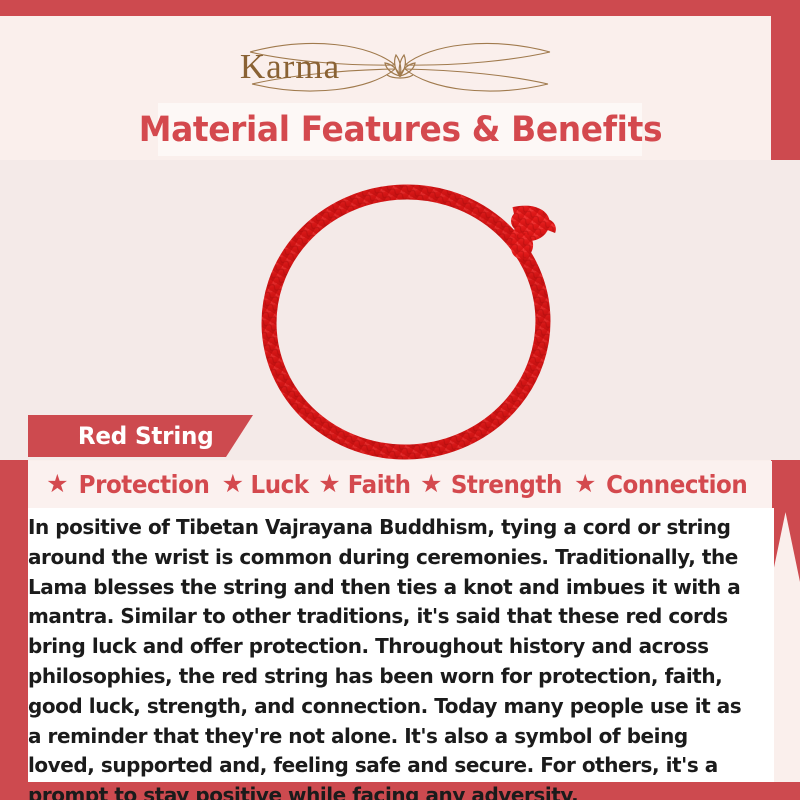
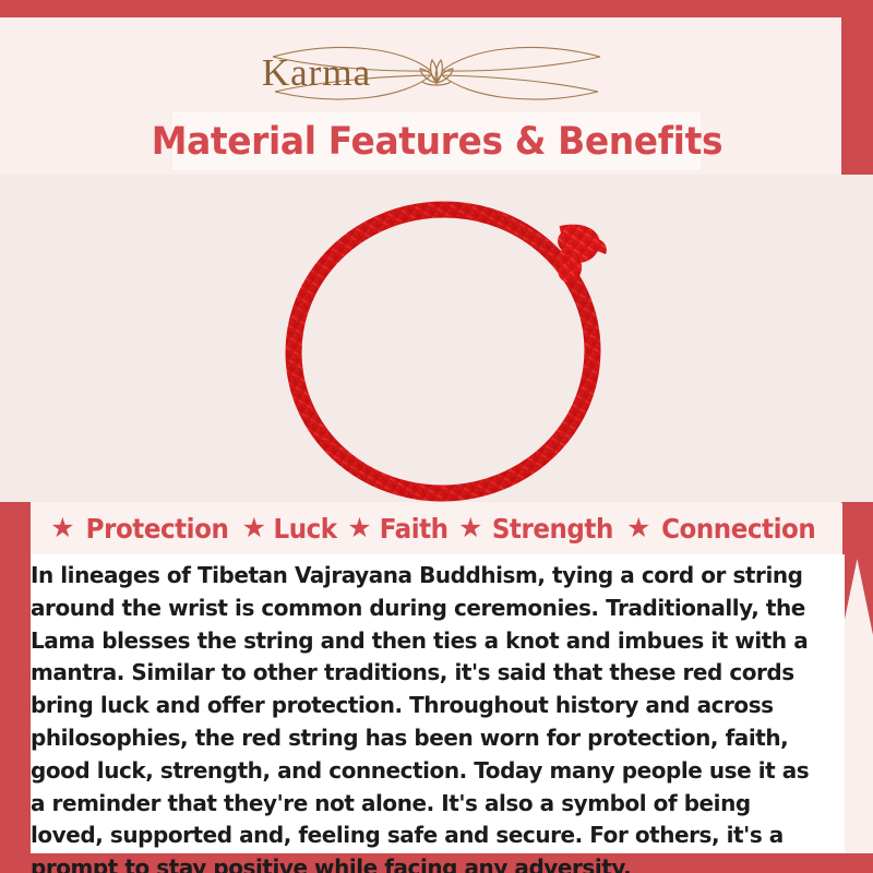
  Karma
  Material Features & Benefits
- Red String
  ★
  Protection
  ★
  Luck
  ★
  Faith
  ★
  Strength
  ★
  Connection
- In positive of Tibetan Vajrayana Buddhism, tying a cord or string around the wrist is common during ceremonies. Traditionally, the Lama blesses the string and then ties a knot and imbues it with a mantra. Similar to other traditions, it's said that these red cords bring luck and offer protection. Throughout history and across philosophies, the red string has been worn for protection, faith, good luck, strength, and connection. Today many people use it as a reminder that they're not alone. It's also a symbol of being loved, supported and, feeling safe and secure. For others, it's a prompt to stay positive while facing any adversity.
+ In lineages of Tibetan Vajrayana Buddhism, tying a cord or string around the wrist is common during ceremonies. Traditionally, the Lama blesses the string and then ties a knot and imbues it with a mantra. Similar to other traditions, it's said that these red cords bring luck and offer protection. Throughout history and across philosophies, the red string has been worn for protection, faith, good luck, strength, and connection. Today many people use it as a reminder that they're not alone. It's also a symbol of being loved, supported and, feeling safe and secure. For others, it's a prompt to stay positive while facing any adversity.
